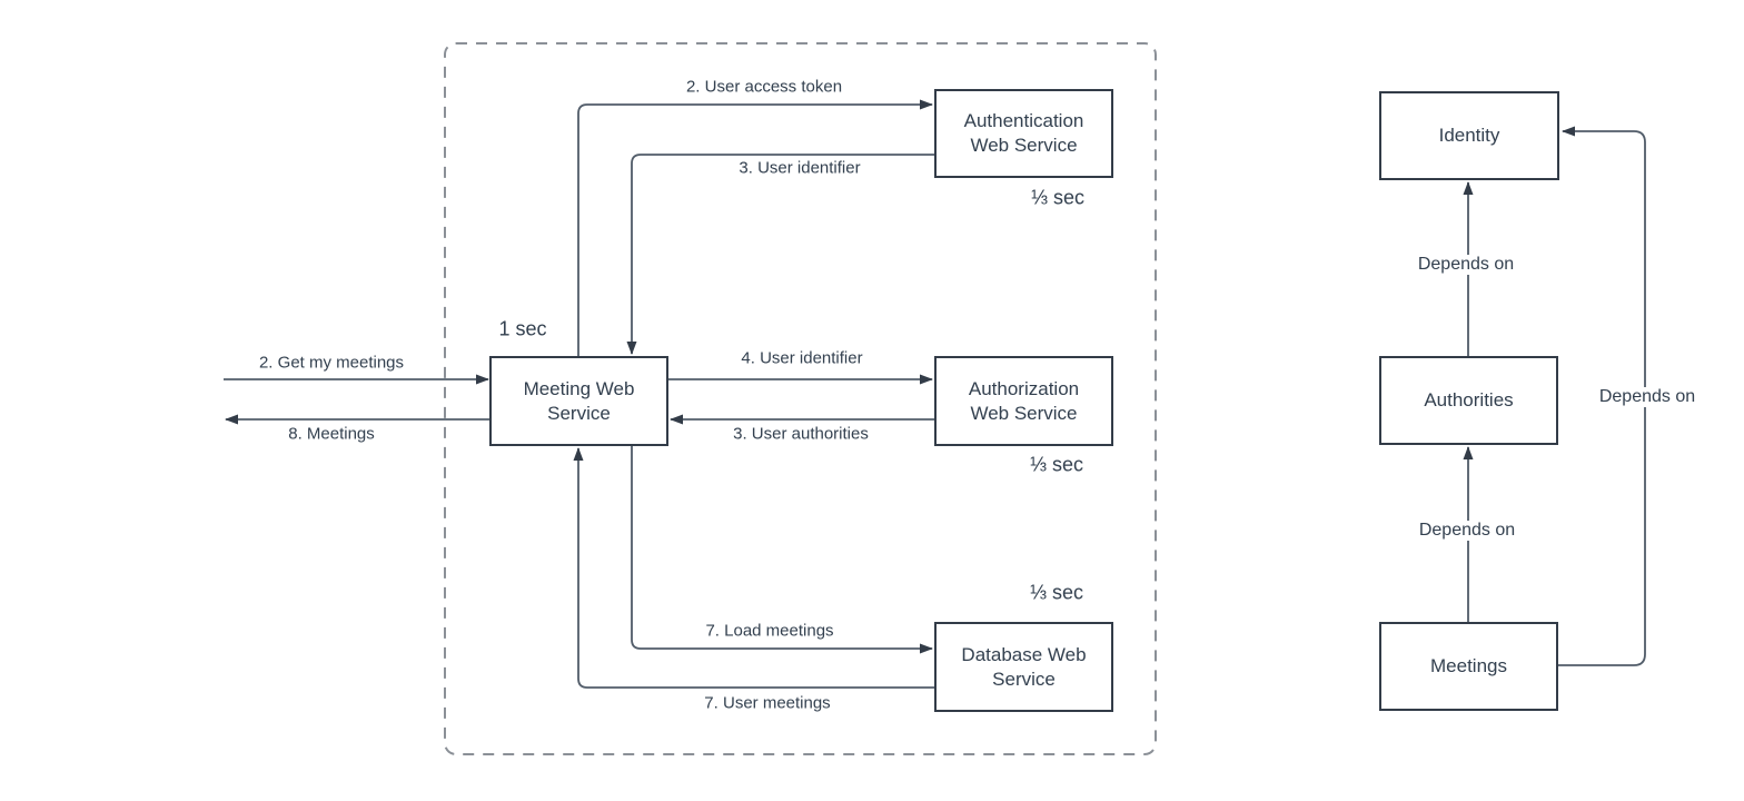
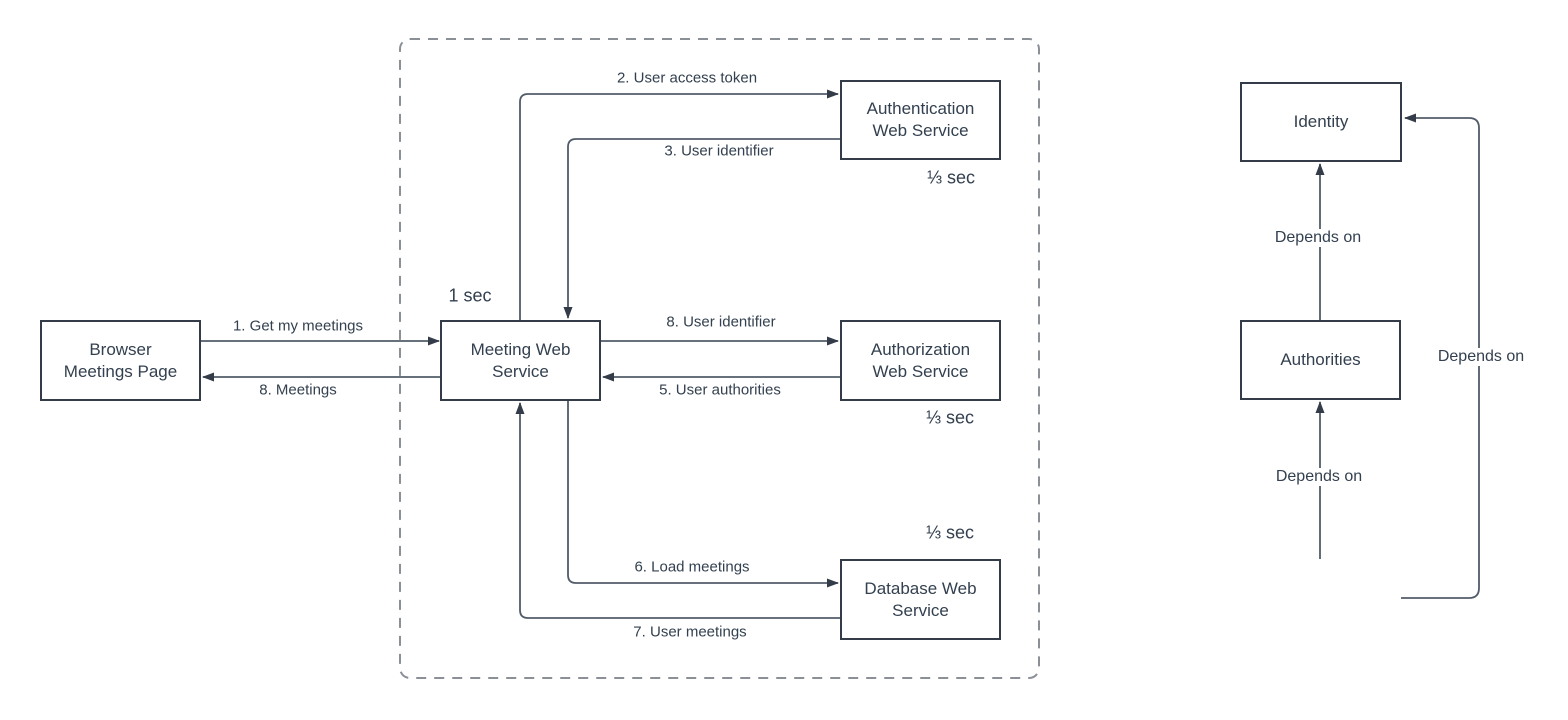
+ Browser
+ Meetings Page
  Meeting Web
  Service
  Authentication
  Web Service
  Authorization
  Web Service
  Database Web
  Service
  Identity
  Authorities
- Meetings
- 2. Get my meetings
+ 1. Get my meetings
  8. Meetings
  2. User access token
  3. User identifier
- 4. User identifier
+ 8. User identifier
- 3. User authorities
+ 5. User authorities
- 7. Load meetings
+ 6. Load meetings
  7. User meetings
  1 sec
  ⅓ sec
  ⅓ sec
  ⅓ sec
  Depends on
  Depends on
  Depends on
